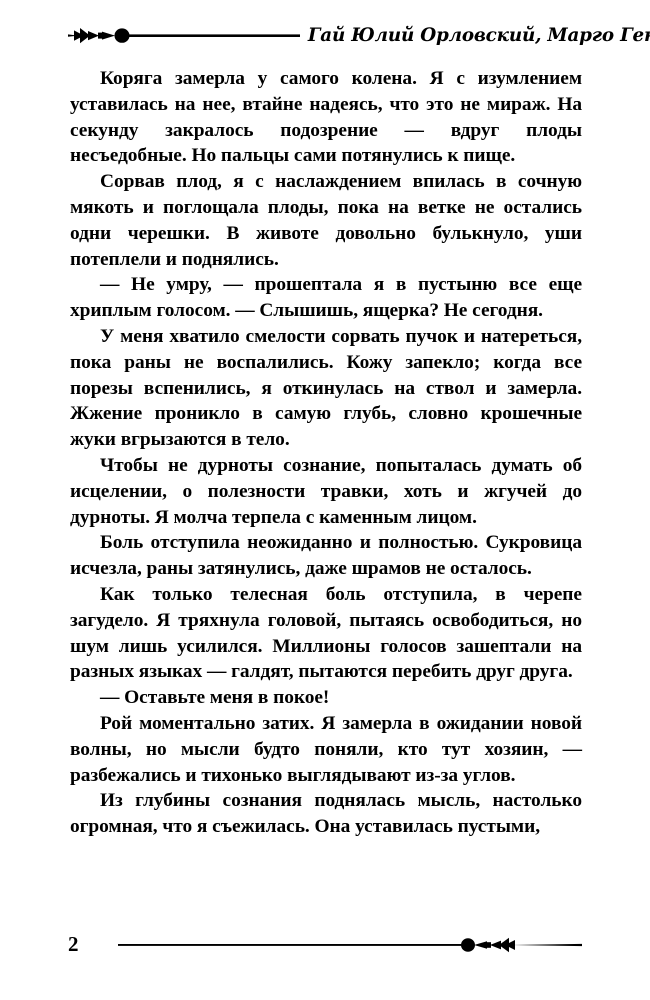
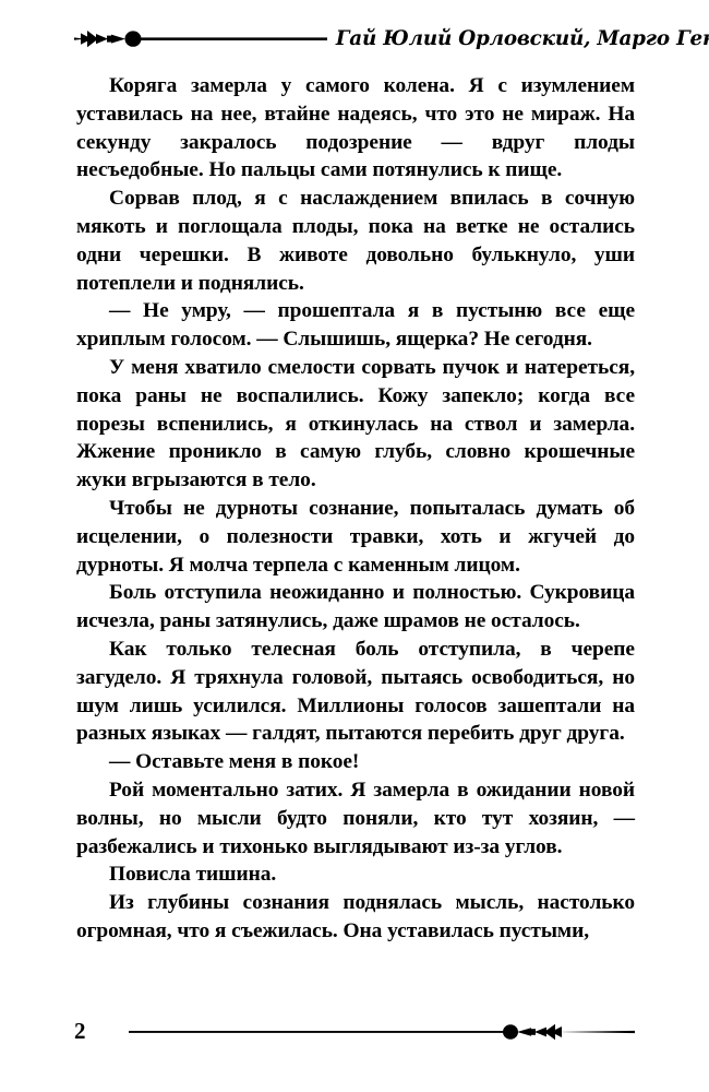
  Гай Юлий Орловский, Марго Ге
  Коряга замерла у самого колена. Я с изумлением уставилась на нее, втайне надеясь, что это не мираж. На секунду закралось подозрение — вдруг плоды несъедобные. Но пальцы сами потянулись к пище.
  Сорвав плод, я с наслаждением впилась в сочную мякоть и поглощала плоды, пока на ветке не остались одни черешки. В животе довольно булькнуло, уши потеплели и поднялись.
  — Не умру, — прошептала я в пустыню все еще хриплым голосом. — Слышишь, ящерка? Не сегодня.
  У меня хватило смелости сорвать пучок и натереться, пока раны не воспалились. Кожу запекло; когда все порезы вспенились, я откинулась на ствол и замерла. Жжение проникло в самую глубь, словно крошечные жуки вгрызаются в тело.
  Чтобы не дурноты сознание, попыталась думать об исцелении, о полезности травки, хоть и жгучей до дурноты. Я молча терпела с каменным лицом.
  Боль отступила неожиданно и полностью. Сукровица исчезла, раны затянулись, даже шрамов не осталось.
  Как только телесная боль отступила, в черепе загудело. Я тряхнула головой, пытаясь освободиться, но шум лишь усилился. Миллионы голосов зашептали на разных языках — галдят, пытаются перебить друг друга.
  — Оставьте меня в покое!
  Рой моментально затих. Я замерла в ожидании новой волны, но мысли будто поняли, кто тут хозяин, — разбежались и тихонько выглядывают из-за углов.
+ Повисла тишина.
  Из глубины сознания поднялась мысль, настолько огромная, что я съежилась. Она уставилась пустыми,
  2
